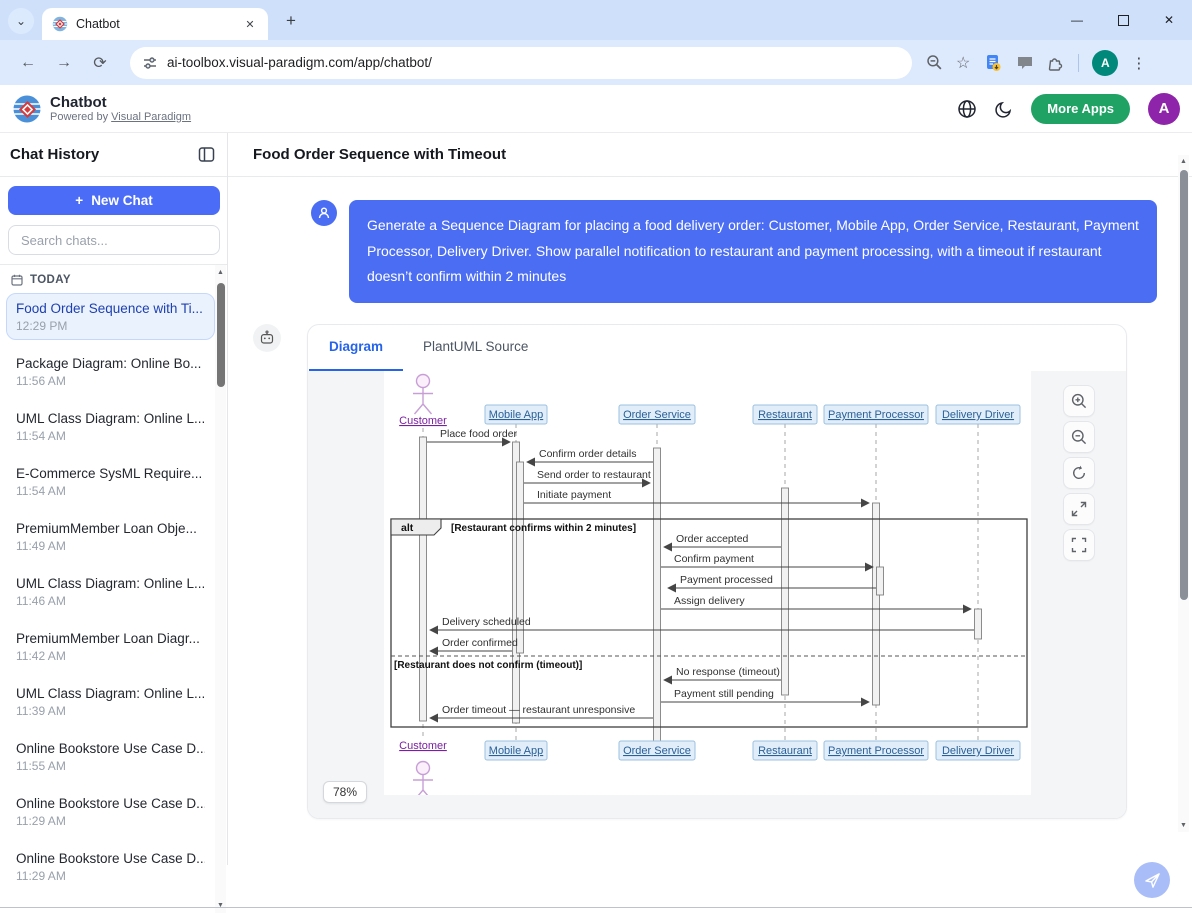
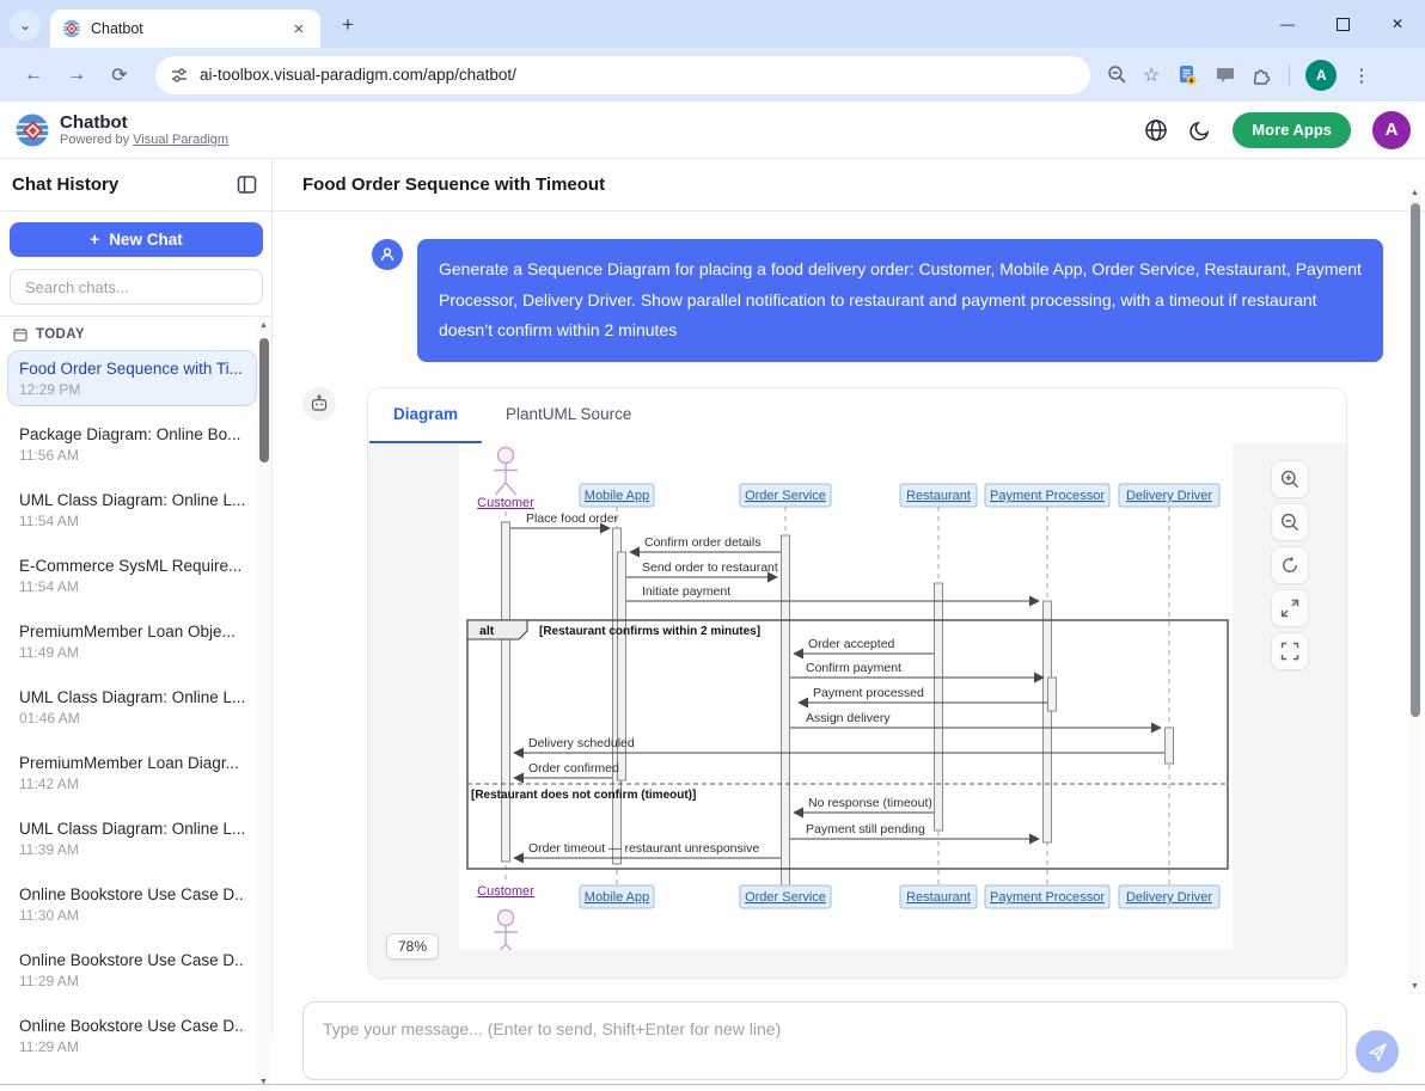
  ⌄
  Chatbot
  ✕
  +
  —
  ✕
  ←
  →
  ⟳
  ai-toolbox.visual-paradigm.com/app/chatbot/
  ☆
  A
  ⋮
  Chatbot
  Powered by Visual Paradigm
  More Apps
  A
  Chat History
  +
  New Chat
  Search chats...
  TODAY
  Food Order Sequence with Ti...
  12:29 PM
  Package Diagram: Online Bo...
  11:56 AM
  UML Class Diagram: Online L...
  11:54 AM
  E-Commerce SysML Require...
  11:54 AM
  PremiumMember Loan Obje...
  11:49 AM
  UML Class Diagram: Online L...
- 11:46 AM
+ 01:46 AM
  PremiumMember Loan Diagr...
  11:42 AM
  UML Class Diagram: Online L...
  11:39 AM
  Online Bookstore Use Case D..
- 11:55 AM
+ 11:30 AM
  Online Bookstore Use Case D..
  11:29 AM
  Online Bookstore Use Case D..
  11:29 AM
  Food Order Sequence with Timeout
  Generate a Sequence Diagram for placing a food delivery order: Customer, Mobile App, Order Service, Restaurant, Payment Processor, Delivery Driver. Show parallel notification to restaurant and payment processing, with a timeout if restaurant doesn’t confirm within 2 minutes
  Diagram
  PlantUML Source
  Customer
  Mobile App
  Order Service
  Restaurant
  Payment Processor
  Delivery Driver
  Place food order
  Confirm order details
  Send order to restaurant
  Initiate payment
  alt
  [Restaurant confirms within 2 minutes]
  [Restaurant does not confirm (timeout)]
  Order accepted
  Confirm payment
  Payment processed
  Assign delivery
  Delivery scheduled
  Order confirmed
  No response (timeout)
  Payment still pending
  Order timeout — restaurant unresponsive
  Mobile App
  Order Service
  Restaurant
  Payment Processor
  Delivery Driver
  Customer
  78%
+ Type your message... (Enter to send, Shift+Enter for new line)
